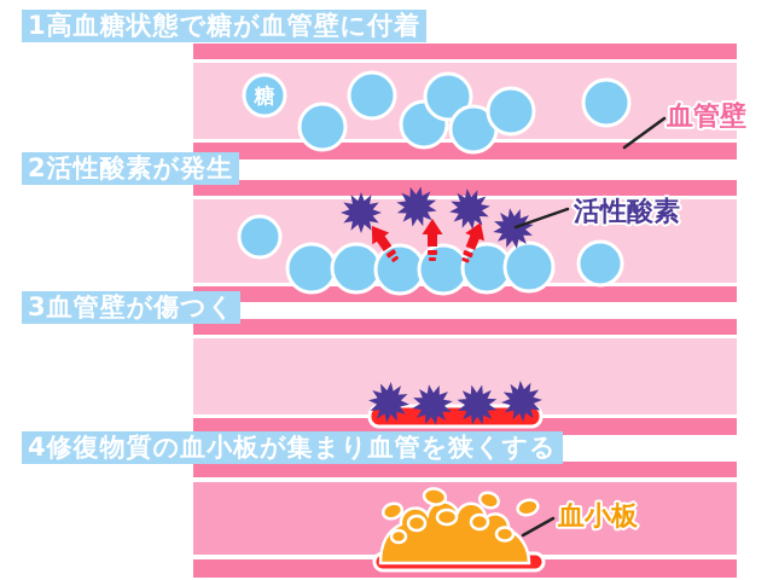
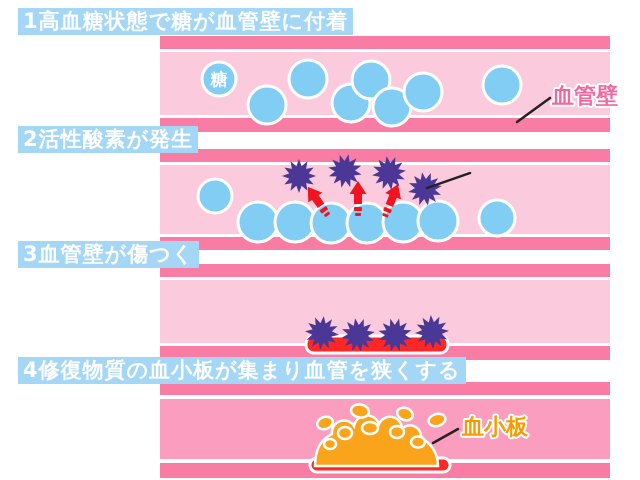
  1高血糖状態で糖が血管壁に付着
  2活性酸素が発生
  3血管壁が傷つく
  4修復物質の血小板が集まり血管を狭くする
  糖
  血管壁
- 活性酸素
  血小板
